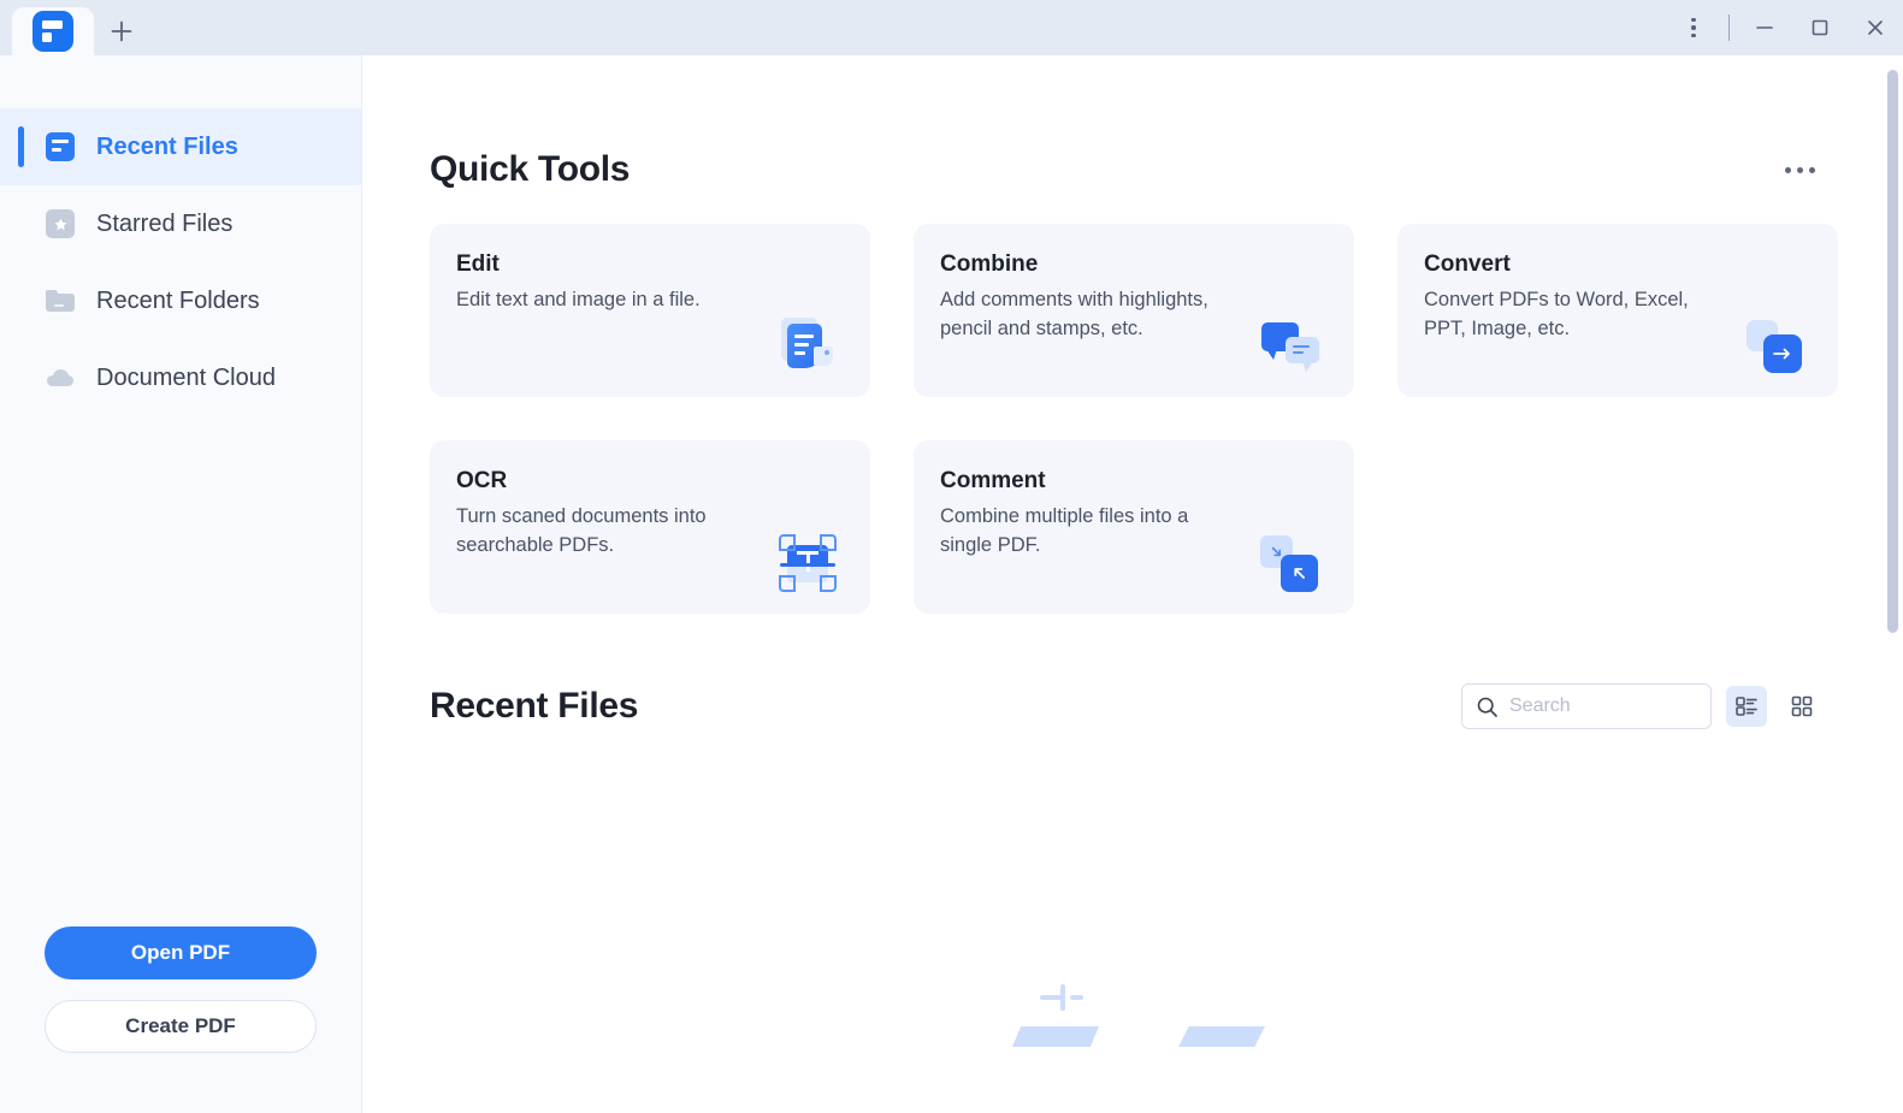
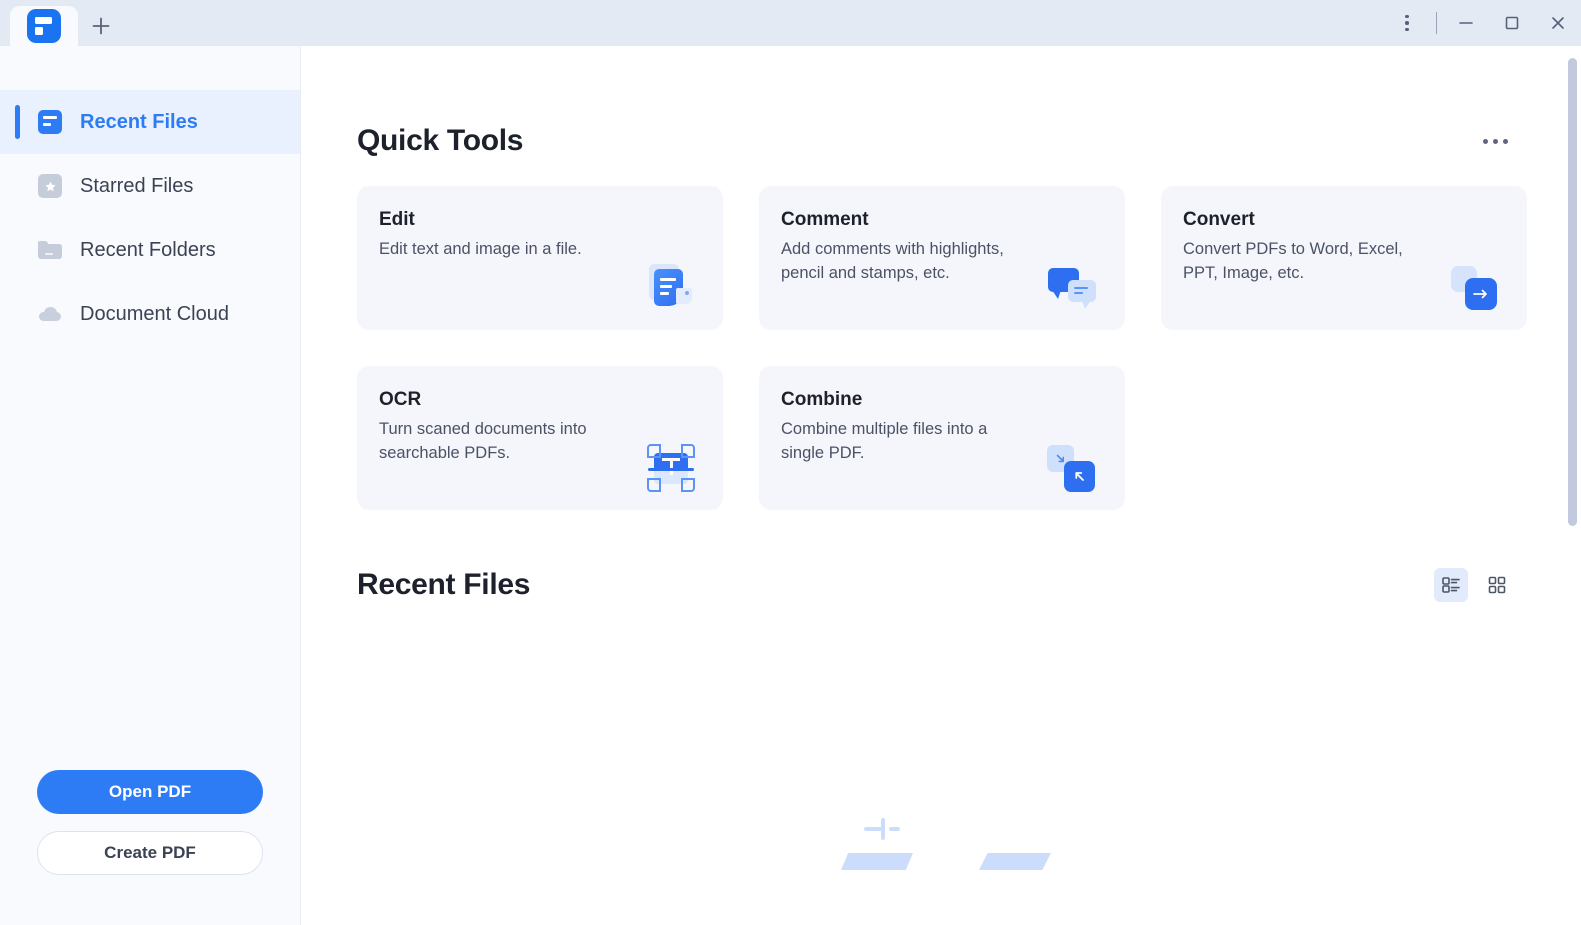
  Recent Files
  Starred Files
  Recent Folders
  Document Cloud
  Open PDF
  Create PDF
  Quick Tools
  Edit
  Edit text and image in a file.
- Combine
+ Comment
  Add comments with highlights, pencil and stamps, etc.
  Convert
  Convert PDFs to Word, Excel, PPT, Image, etc.
  OCR
  Turn scaned documents into searchable PDFs.
- Comment
+ Combine
  Combine multiple files into a single PDF.
  Recent Files
- Search
